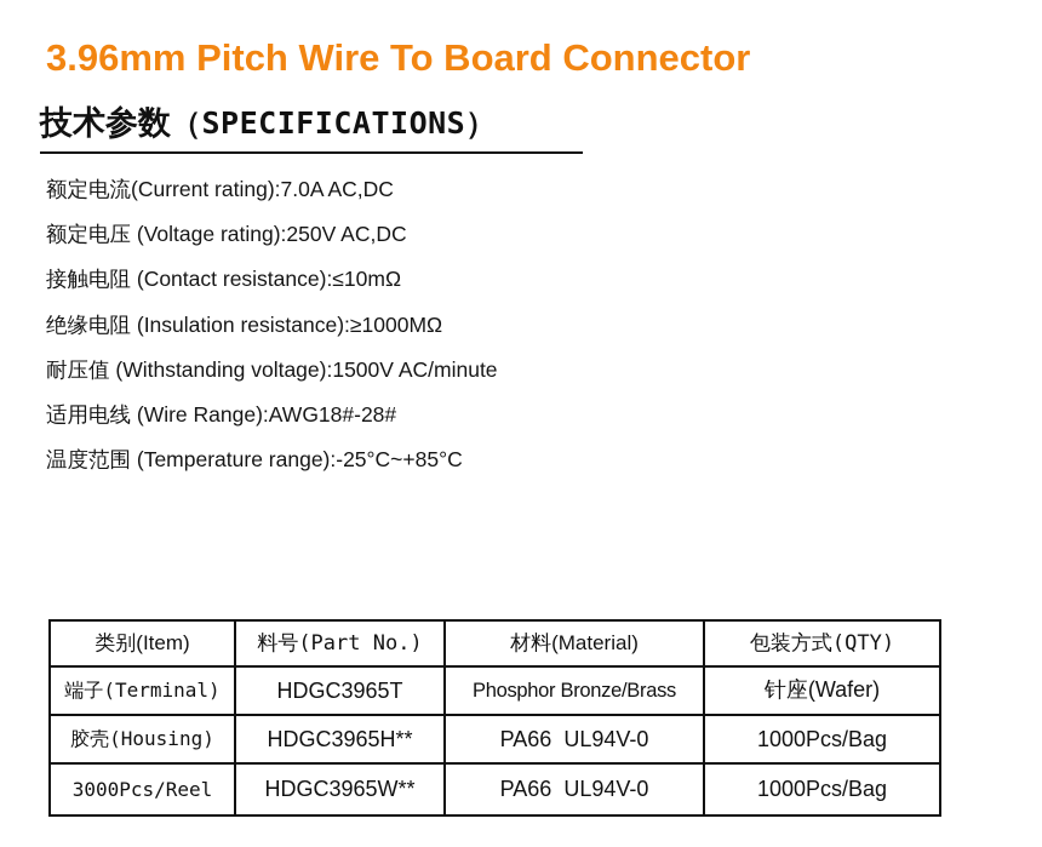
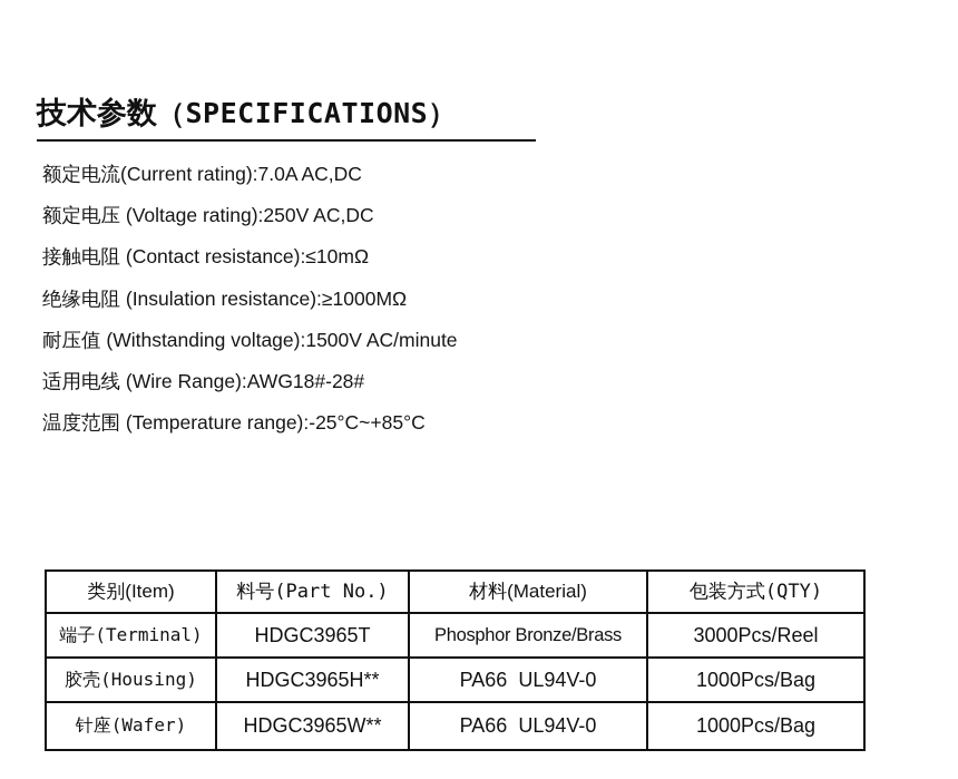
- 3.96mm Pitch Wire To Board Connector
  技术参数（SPECIFICATIONS）
  额定电流(Current rating):7.0A AC,DC
  额定电压 (Voltage rating):250V AC,DC
  接触电阻 (Contact resistance):≤10mΩ
  绝缘电阻 (Insulation resistance):≥1000MΩ
  耐压值 (Withstanding voltage):1500V AC/minute
  适用电线 (Wire Range):AWG18#-28#
  温度范围 (Temperature range):-25°C~+85°C
  类别(Item)	料号(Part No.)	材料(Material)	包装方式(QTY)
- 端子(Terminal)	HDGC3965T	Phosphor Bronze/Brass	针座(Wafer)
+ 端子(Terminal)	HDGC3965T	Phosphor Bronze/Brass	3000Pcs/Reel
  胶壳(Housing)	HDGC3965H**	PA66 UL94V-0	1000Pcs/Bag
- 3000Pcs/Reel	HDGC3965W**	PA66 UL94V-0	1000Pcs/Bag
+ 针座(Wafer)	HDGC3965W**	PA66 UL94V-0	1000Pcs/Bag
